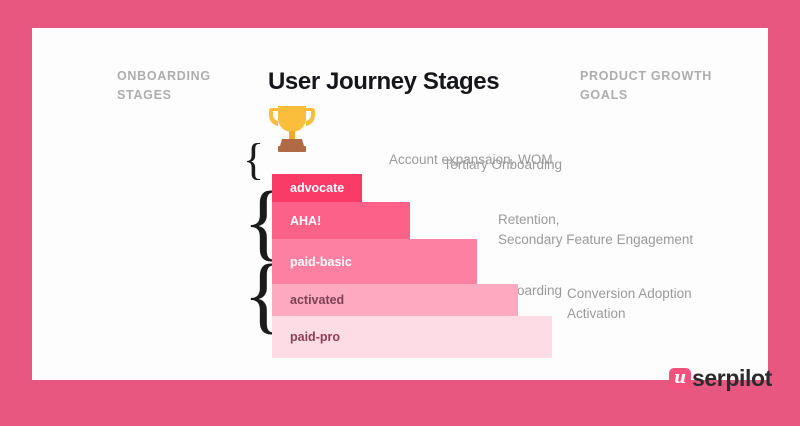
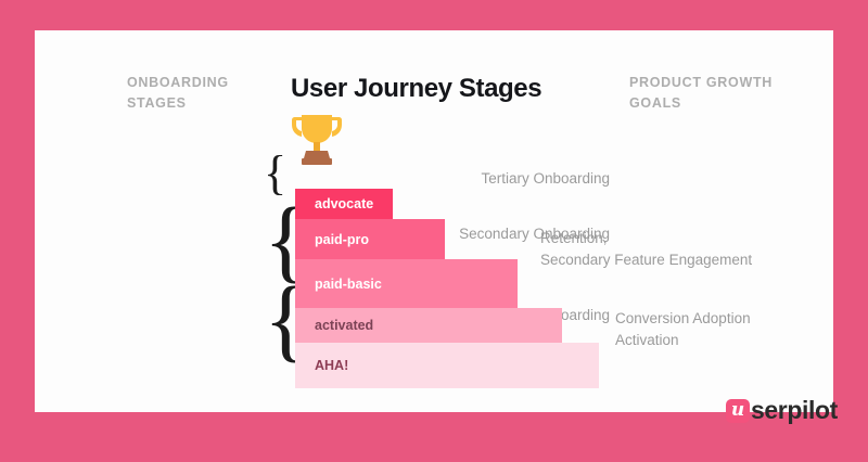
  ONBOARDING
  STAGES
  User Journey Stages
  PRODUCT GROWTH
  GOALS
  Tertiary Onboarding
+ Secondary Onboarding
  {
  {
  {
  advocate
- AHA!
+ paid-pro
  paid-basic
  activated
- paid-pro
+ AHA!
- Account expansaion, WOM
  Retention,
  Secondary Feature Engagement
  Conversion Adoption
  Activation
  u
  serpilot
